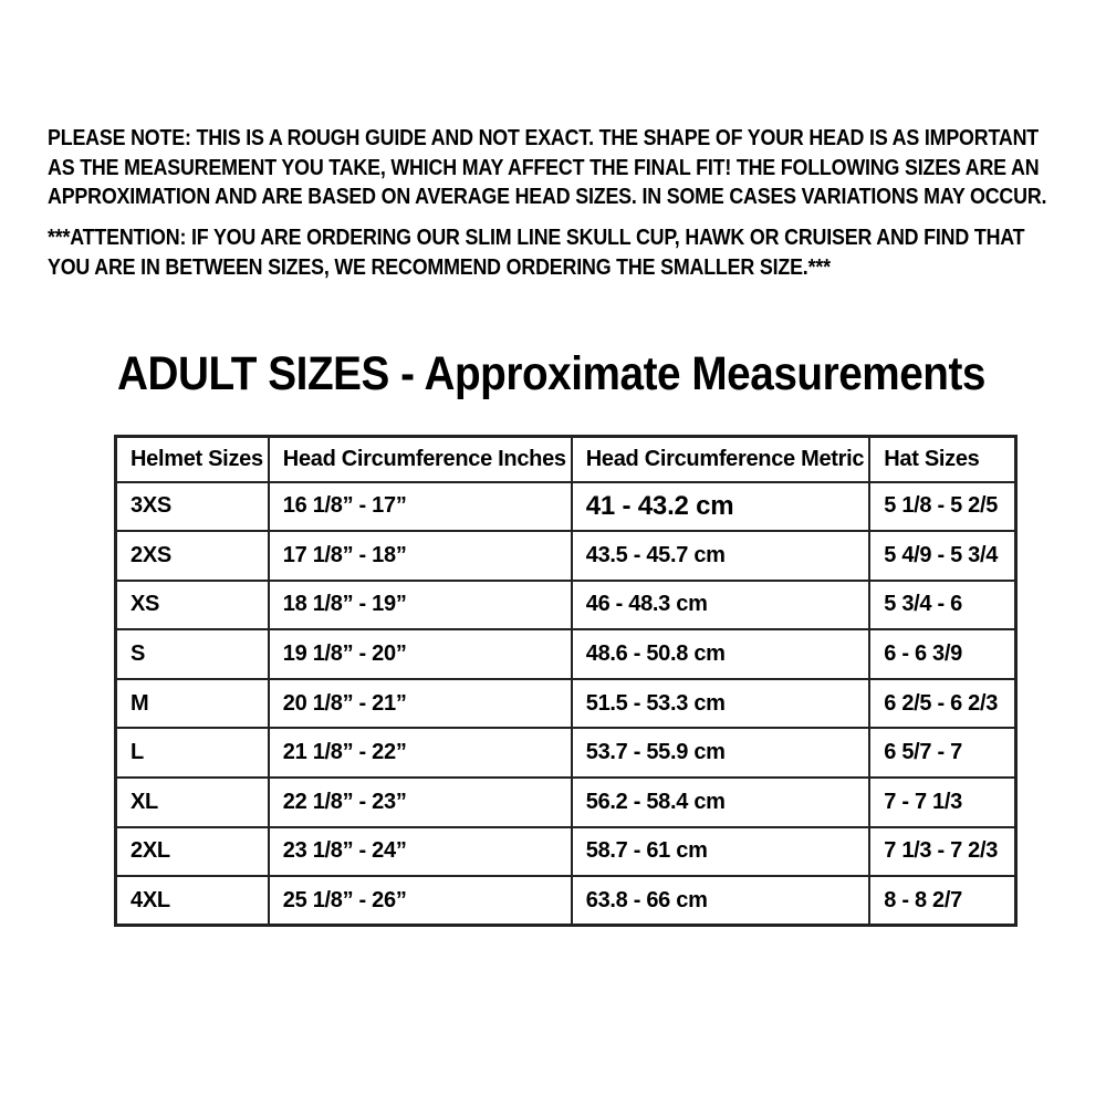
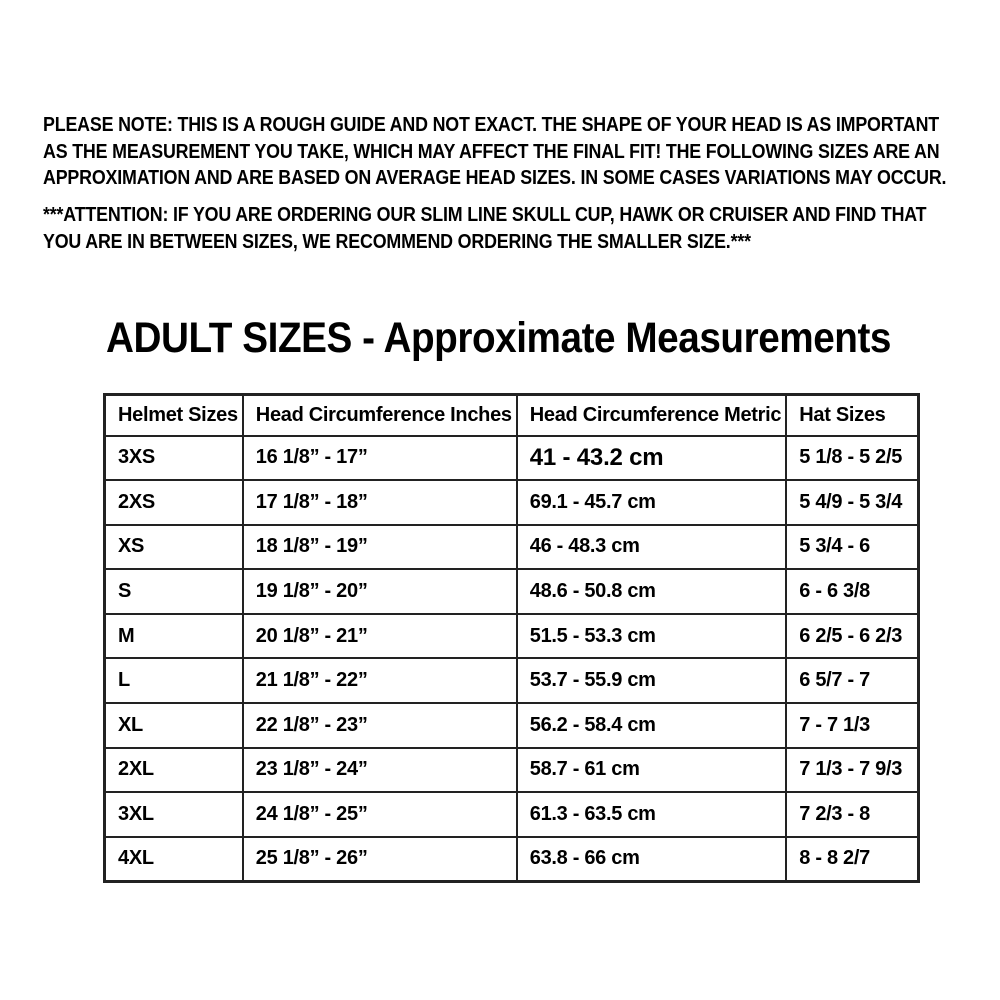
  PLEASE NOTE: THIS IS A ROUGH GUIDE AND NOT EXACT. THE SHAPE OF YOUR HEAD IS AS IMPORTANT
  AS THE MEASUREMENT YOU TAKE, WHICH MAY AFFECT THE FINAL FIT! THE FOLLOWING SIZES ARE AN
  APPROXIMATION AND ARE BASED ON AVERAGE HEAD SIZES. IN SOME CASES VARIATIONS MAY OCCUR.
  ***ATTENTION: IF YOU ARE ORDERING OUR SLIM LINE SKULL CUP, HAWK OR CRUISER AND FIND THAT
  YOU ARE IN BETWEEN SIZES, WE RECOMMEND ORDERING THE SMALLER SIZE.***
  ADULT SIZES - Approximate Measurements
  Helmet Sizes	Head Circumference Inches	Head Circumference Metric	Hat Sizes
  3XS	16 1/8” - 17”	41 - 43.2 cm	5 1/8 - 5 2/5
- 2XS	17 1/8” - 18”	43.5 - 45.7 cm	5 4/9 - 5 3/4
+ 2XS	17 1/8” - 18”	69.1 - 45.7 cm	5 4/9 - 5 3/4
  XS	18 1/8” - 19”	46 - 48.3 cm	5 3/4 - 6
- S	19 1/8” - 20”	48.6 - 50.8 cm	6 - 6 3/9
+ S	19 1/8” - 20”	48.6 - 50.8 cm	6 - 6 3/8
  M	20 1/8” - 21”	51.5 - 53.3 cm	6 2/5 - 6 2/3
  L	21 1/8” - 22”	53.7 - 55.9 cm	6 5/7 - 7
  XL	22 1/8” - 23”	56.2 - 58.4 cm	7 - 7 1/3
- 2XL	23 1/8” - 24”	58.7 - 61 cm	7 1/3 - 7 2/3
+ 2XL	23 1/8” - 24”	58.7 - 61 cm	7 1/3 - 7 9/3
+ 3XL	24 1/8” - 25”	61.3 - 63.5 cm	7 2/3 - 8
  4XL	25 1/8” - 26”	63.8 - 66 cm	8 - 8 2/7
